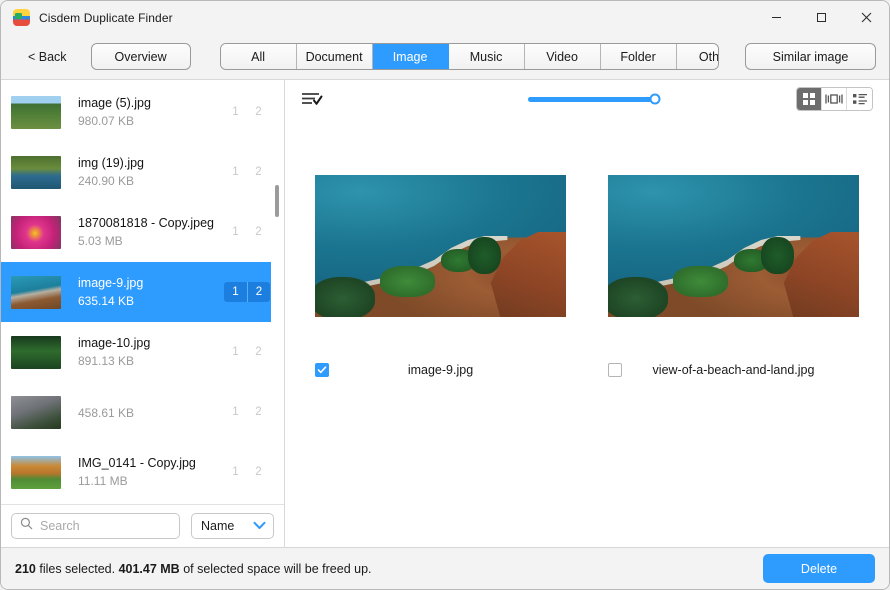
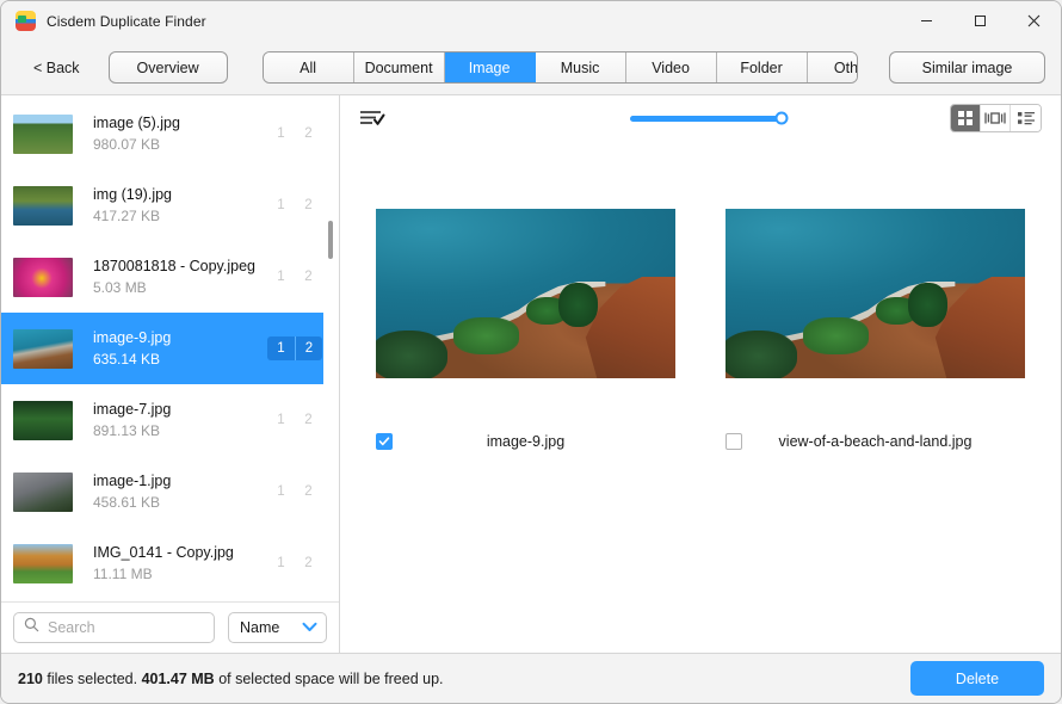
  Cisdem Duplicate Finder
  < Back
  Overview
  All
  Document
  Image
  Music
  Video
  Folder
  Similar image
  image (5).jpg
  980.07 KB
  1
  2
  img (19).jpg
- 240.90 KB
+ 417.27 KB
  1
  2
  1870081818 - Copy.jpeg
  5.03 MB
  1
  2
  image-9.jpg
  635.14 KB
  1
  2
- image-10.jpg
+ image-7.jpg
  891.13 KB
  1
  2
+ image-1.jpg
  458.61 KB
  1
  2
  IMG_0141 - Copy.jpg
  11.11 MB
  1
  2
  Search
  Name
  image-9.jpg
  view-of-a-beach-and-land.jpg
  210 files selected. 401.47 MB of selected space will be freed up.
  Delete
